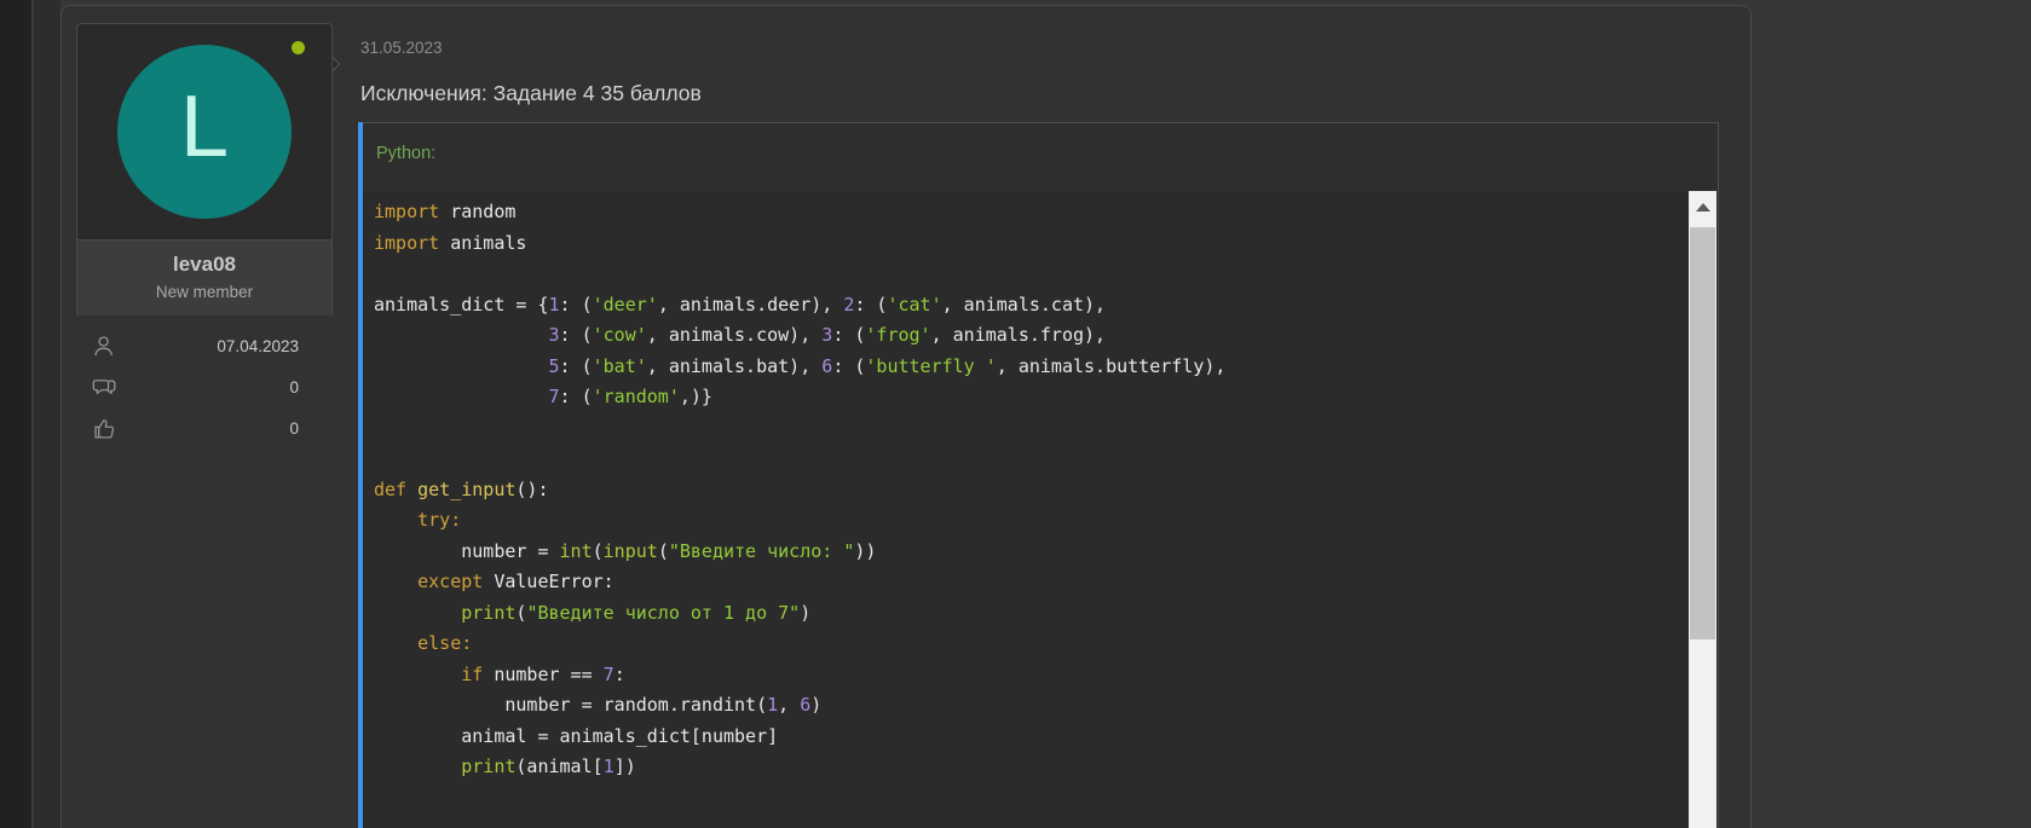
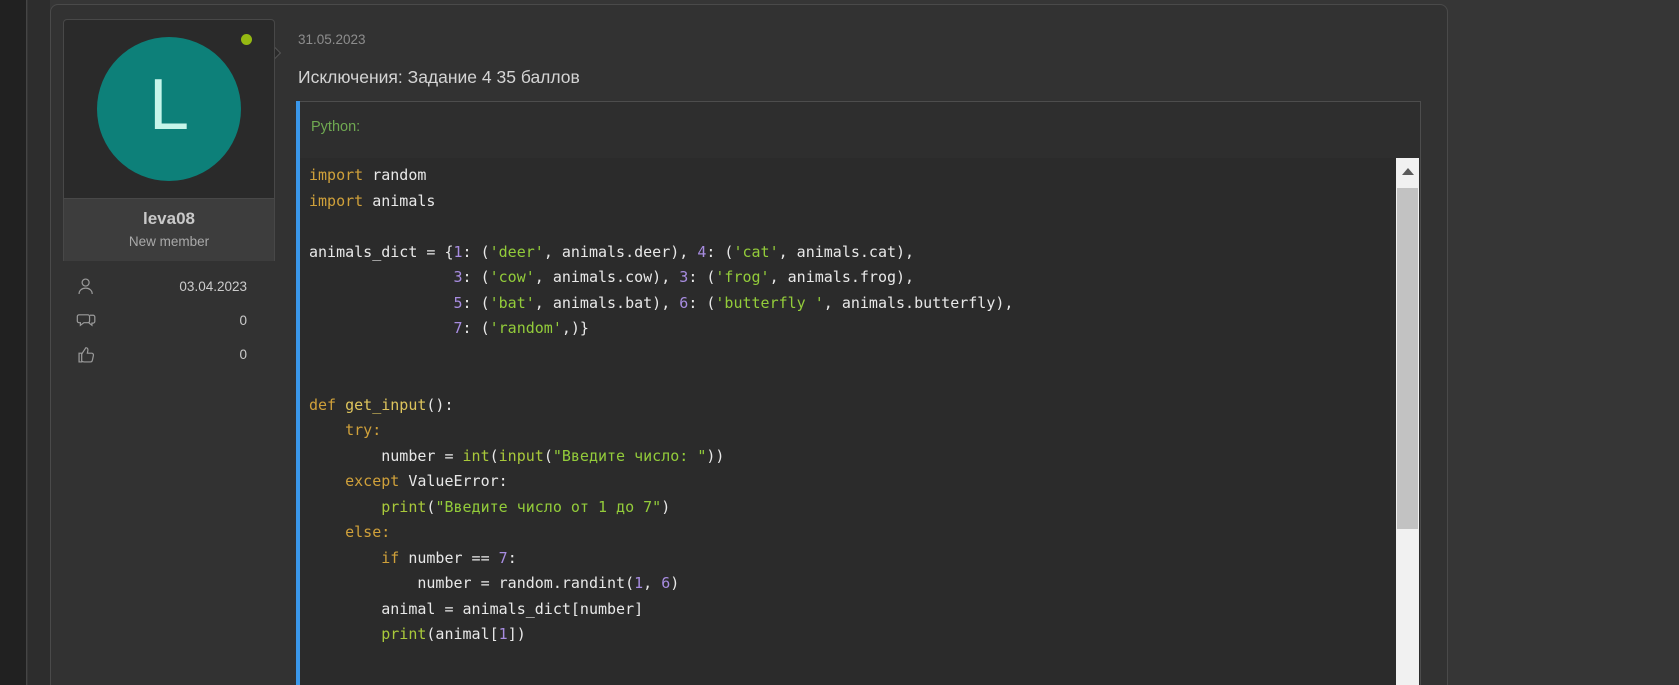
  L
  leva08
  New member
- 07.04.2023
+ 03.04.2023
  0
  0
  31.05.2023
  Исключения: Задание 4 35 баллов
  Python:
  import random
  import animals
- animals_dict = {1: ('deer', animals.deer), 2: ('cat', animals.cat),
+ animals_dict = {1: ('deer', animals.deer), 4: ('cat', animals.cat),
  3: ('cow', animals.cow), 3: ('frog', animals.frog),
  5: ('bat', animals.bat), 6: ('butterfly ', animals.butterfly),
  7: ('random',)}
  def get_input():
  try:
  number = int(input("Введите число: "))
  except ValueError:
  print("Введите число от 1 до 7")
  else:
  if number == 7:
  number = random.randint(1, 6)
  animal = animals_dict[number]
  print(animal[1])
